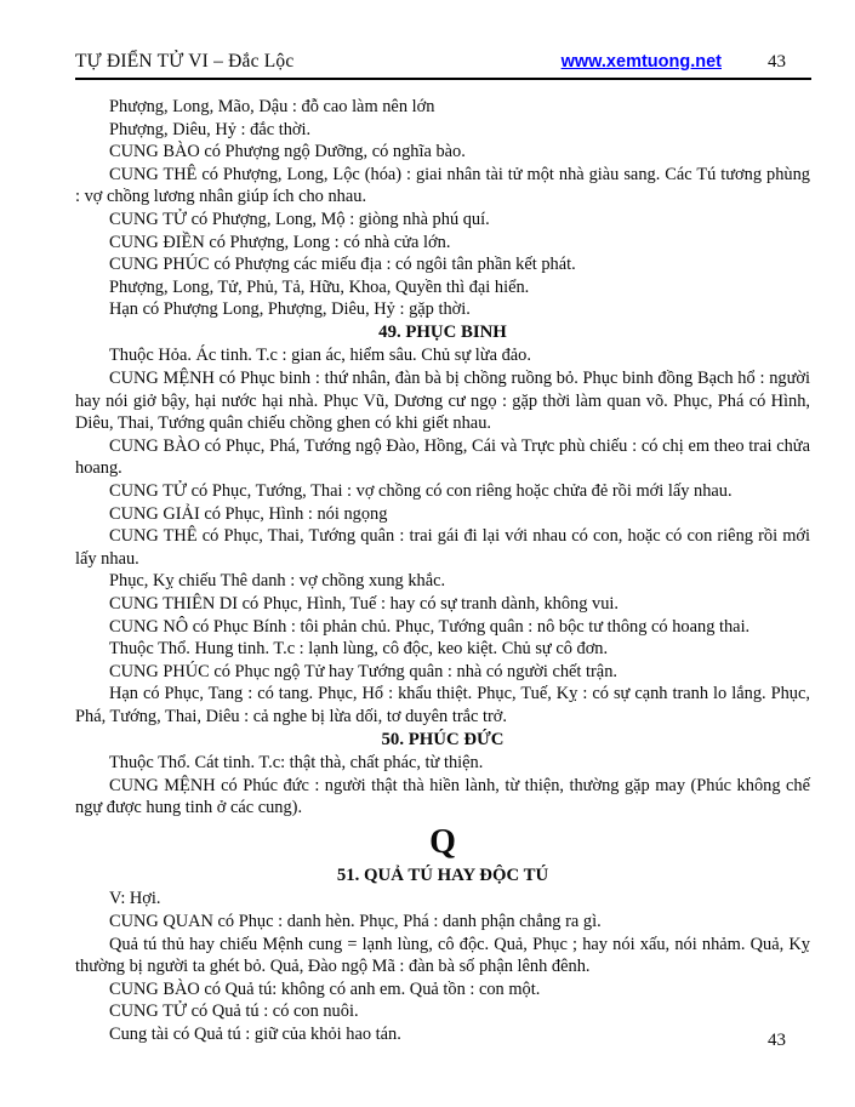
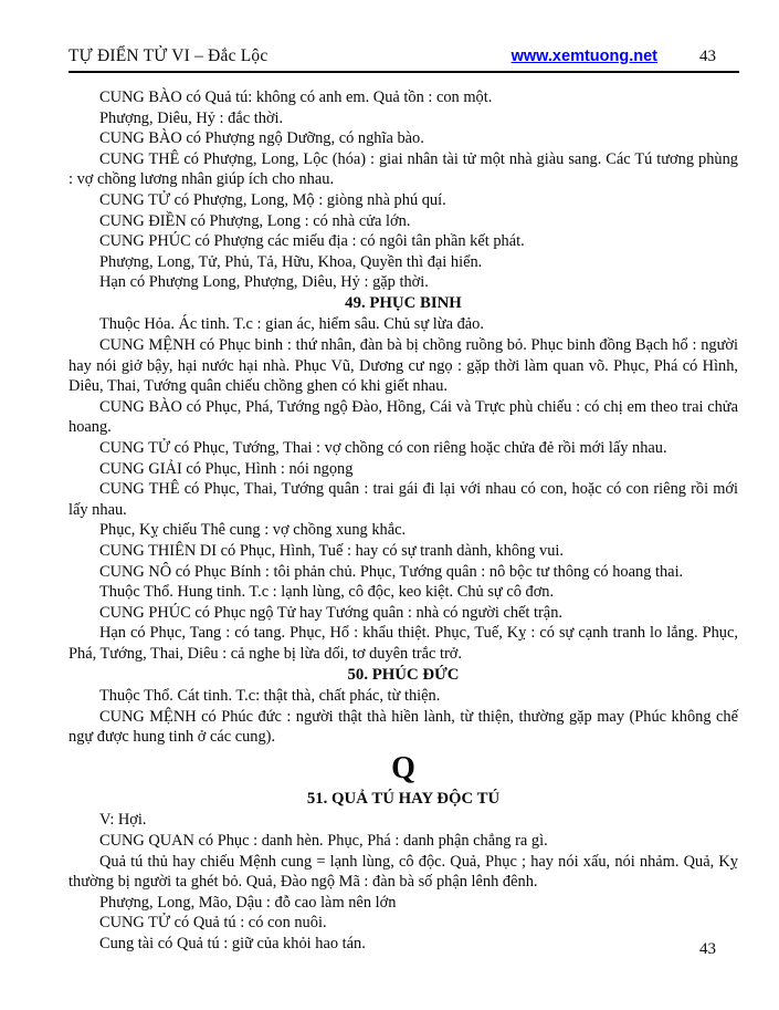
  TỰ ĐIỂN TỬ VI – Đắc Lộc
  www.xemtuong.net
  43
- Phượng, Long, Mão, Dậu : đỗ cao làm nên lớn
+ CUNG BÀO có Quả tú: không có anh em. Quả tồn : con một.
  Phượng, Diêu, Hỷ : đắc thời.
  CUNG BÀO có Phượng ngộ Dưỡng, có nghĩa bào.
  CUNG THÊ có Phượng, Long, Lộc (hóa) : giai nhân tài tử một nhà giàu sang. Các Tú tương phùng : vợ chồng lương nhân giúp ích cho nhau.
  CUNG TỬ có Phượng, Long, Mộ : giòng nhà phú quí.
  CUNG ĐIỀN có Phượng, Long : có nhà cửa lớn.
  CUNG PHÚC có Phượng các miếu địa : có ngôi tân phần kết phát.
  Phượng, Long, Tử, Phủ, Tả, Hữu, Khoa, Quyền thì đại hiển.
  Hạn có Phượng Long, Phượng, Diêu, Hỷ : gặp thời.
  49. PHỤC BINH
  Thuộc Hỏa. Ác tinh. T.c : gian ác, hiểm sâu. Chủ sự lừa đảo.
  CUNG MỆNH có Phục binh : thứ nhân, đàn bà bị chồng ruồng bỏ. Phục binh đồng Bạch hổ : người hay nói giở bậy, hại nước hại nhà. Phục Vũ, Dương cư ngọ : gặp thời làm quan võ. Phục, Phá có Hình, Diêu, Thai, Tướng quân chiếu chồng ghen có khi giết nhau.
  CUNG BÀO có Phục, Phá, Tướng ngộ Đào, Hồng, Cái và Trực phù chiếu : có chị em theo trai chửa hoang.
  CUNG TỬ có Phục, Tướng, Thai : vợ chồng có con riêng hoặc chửa đẻ rồi mới lấy nhau.
  CUNG GIẢI có Phục, Hình : nói ngọng
  CUNG THÊ có Phục, Thai, Tướng quân : trai gái đi lại với nhau có con, hoặc có con riêng rồi mới lấy nhau.
- Phục, Kỵ chiếu Thê danh : vợ chồng xung khắc.
+ Phục, Kỵ chiếu Thê cung : vợ chồng xung khắc.
  CUNG THIÊN DI có Phục, Hình, Tuế : hay có sự tranh dành, không vui.
  CUNG NÔ có Phục Bính : tôi phản chủ. Phục, Tướng quân : nô bộc tư thông có hoang thai.
  Thuộc Thổ. Hung tinh. T.c : lạnh lùng, cô độc, keo kiệt. Chủ sự cô đơn.
  CUNG PHÚC có Phục ngộ Tử hay Tướng quân : nhà có người chết trận.
  Hạn có Phục, Tang : có tang. Phục, Hổ : khẩu thiệt. Phục, Tuế, Kỵ : có sự cạnh tranh lo lắng. Phục, Phá, Tướng, Thai, Diêu : cả nghe bị lừa dối, tơ duyên trắc trở.
  50. PHÚC ĐỨC
  Thuộc Thổ. Cát tinh. T.c: thật thà, chất phác, từ thiện.
  CUNG MỆNH có Phúc đức : người thật thà hiền lành, từ thiện, thường gặp may (Phúc không chế ngự được hung tinh ở các cung).
  Q
  51. QUẢ TÚ HAY ĐỘC TÚ
  V: Hợi.
  CUNG QUAN có Phục : danh hèn. Phục, Phá : danh phận chẳng ra gì.
  Quả tú thủ hay chiếu Mệnh cung = lạnh lùng, cô độc. Quả, Phục ; hay nói xấu, nói nhảm. Quả, Kỵ thường bị người ta ghét bỏ. Quả, Đào ngộ Mã : đàn bà số phận lênh đênh.
- CUNG BÀO có Quả tú: không có anh em. Quả tồn : con một.
+ Phượng, Long, Mão, Dậu : đỗ cao làm nên lớn
  CUNG TỬ có Quả tú : có con nuôi.
  Cung tài có Quả tú : giữ của khỏi hao tán.
  43
